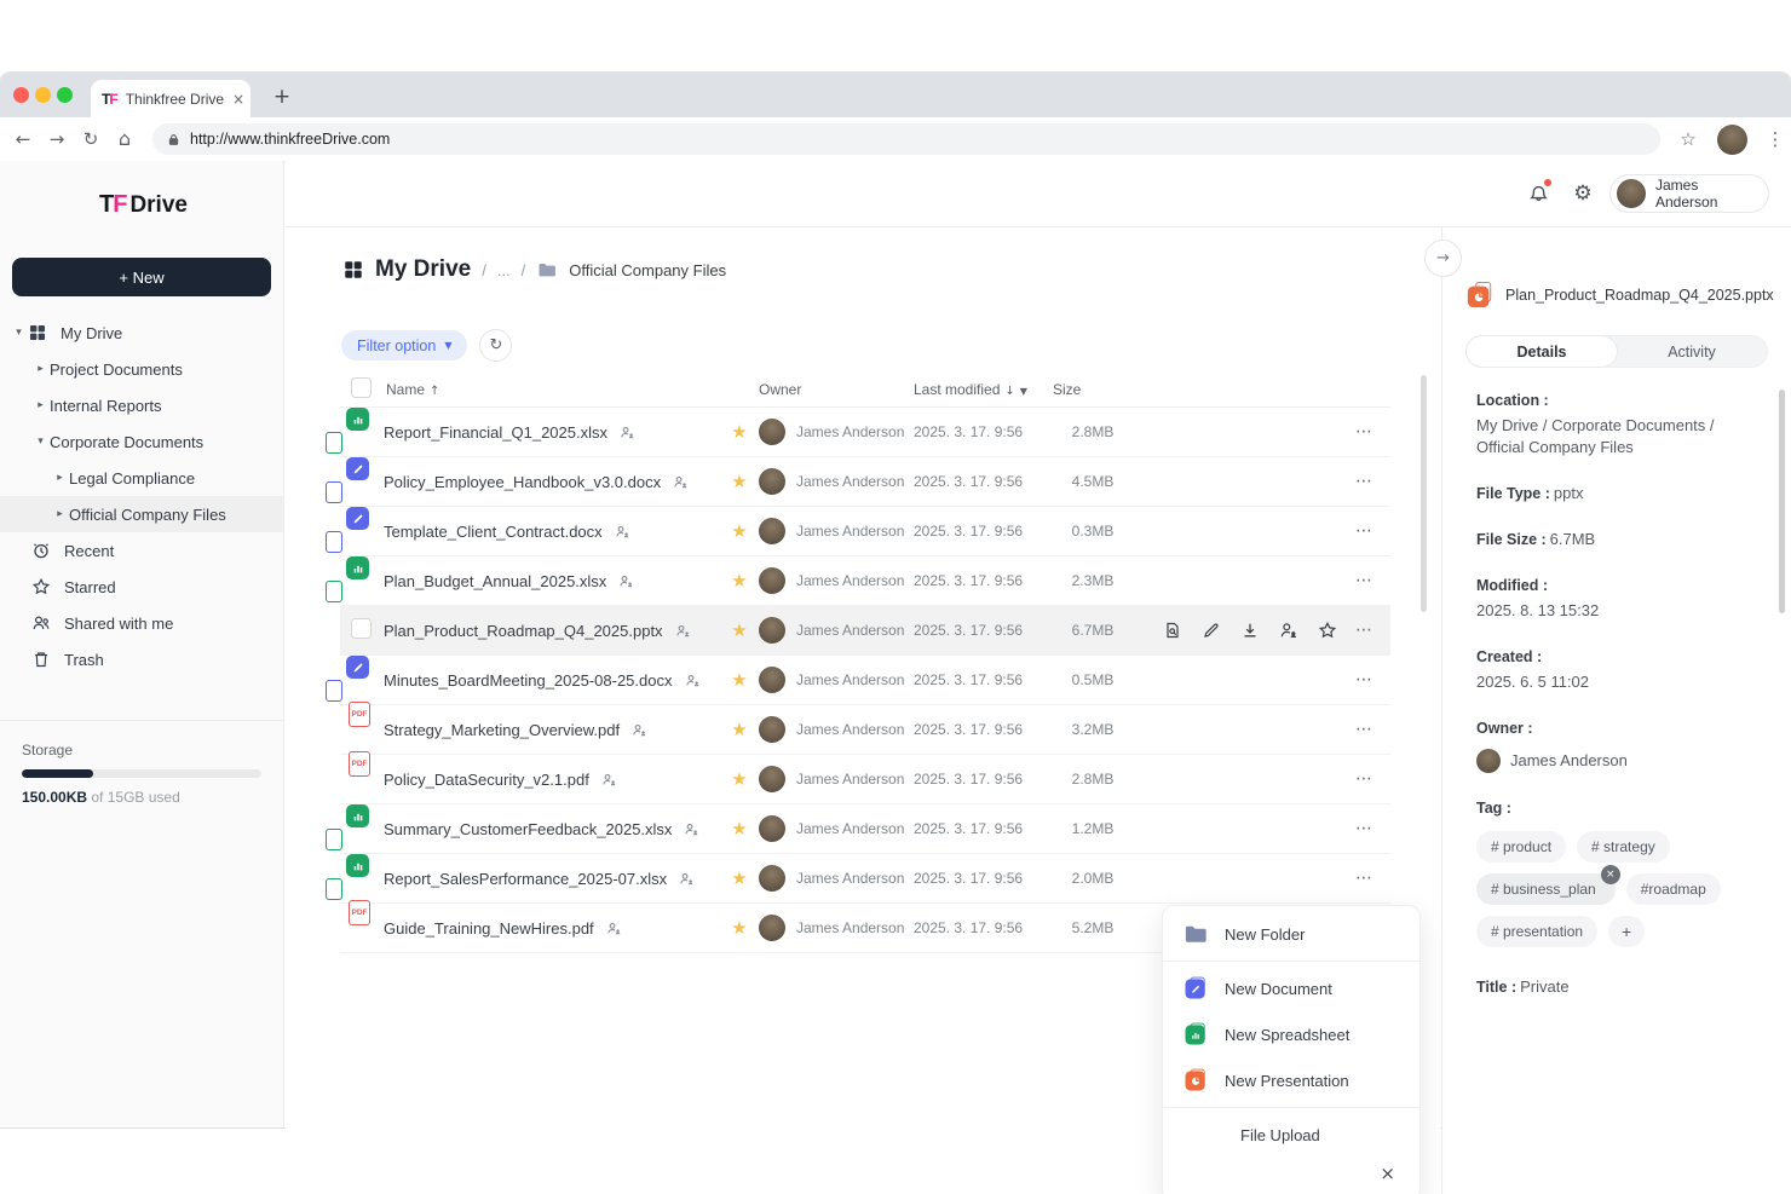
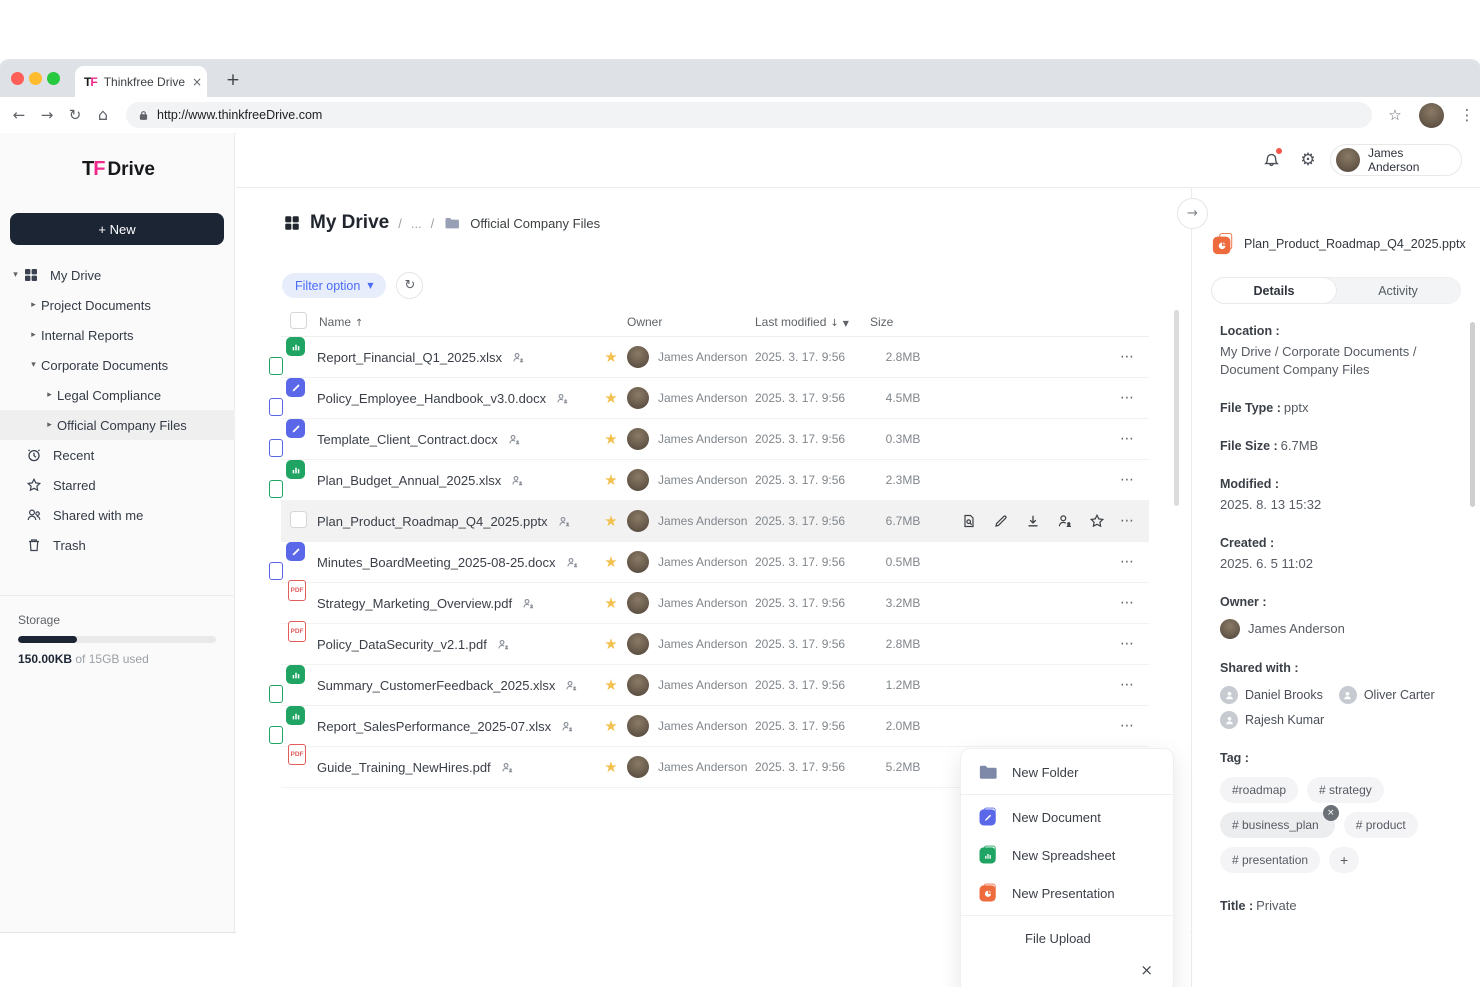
  TF
  Thinkfree Drive
  ×
  +
  ←
  →
  ↻
  ⌂
  http://www.thinkfreeDrive.com
  ☆
  ⋮
  TF
  Drive
  + New
  ▾
  My Drive
  ▸
  Project Documents
  ▸
  Internal Reports
  ▾
  Corporate Documents
  ▸
  Legal Compliance
  ▸
  Official Company Files
  Recent
  Starred
  Shared with me
  Trash
  Storage
  150.00KB of 15GB used
  ⚙
  James Anderson
  My Drive
  /
  ...
  /
  Official Company Files
  Filter option
  ▼
  ↻
  Name ↑
  Owner
  Last modified ↓ ▼
  Size
  Report_Financial_Q1_2025.xlsx
  ★
  James Anderson
  2025. 3. 17. 9:56
  2.8MB
  ⋯
  Policy_Employee_Handbook_v3.0.docx
  ★
  James Anderson
  2025. 3. 17. 9:56
  4.5MB
  ⋯
  Template_Client_Contract.docx
  ★
  James Anderson
  2025. 3. 17. 9:56
  0.3MB
  ⋯
  Plan_Budget_Annual_2025.xlsx
  ★
  James Anderson
  2025. 3. 17. 9:56
  2.3MB
  ⋯
  Plan_Product_Roadmap_Q4_2025.pptx
  ★
  James Anderson
  2025. 3. 17. 9:56
  6.7MB
  ⋯
  Minutes_BoardMeeting_2025-08-25.docx
  ★
  James Anderson
  2025. 3. 17. 9:56
  0.5MB
  ⋯
  Strategy_Marketing_Overview.pdf
  ★
  James Anderson
  2025. 3. 17. 9:56
  3.2MB
  ⋯
  Policy_DataSecurity_v2.1.pdf
  ★
  James Anderson
  2025. 3. 17. 9:56
  2.8MB
  ⋯
  Summary_CustomerFeedback_2025.xlsx
  ★
  James Anderson
  2025. 3. 17. 9:56
  1.2MB
  ⋯
  Report_SalesPerformance_2025-07.xlsx
  ★
  James Anderson
  2025. 3. 17. 9:56
  2.0MB
  ⋯
  Guide_Training_NewHires.pdf
  ★
  James Anderson
  2025. 3. 17. 9:56
  5.2MB
  →
  Plan_Product_Roadmap_Q4_2025.pptx
  Details
  Activity
  Location :
- My Drive / Corporate Documents / Official Company Files
+ My Drive / Corporate Documents / Document Company Files
  File Type : pptx
  File Size : 6.7MB
  Modified :
  2025. 8. 13 15:32
  Created :
  2025. 6. 5 11:02
  Owner :
  James Anderson
+ Shared with :
+ Daniel Brooks
+ Oliver Carter
+ Rajesh Kumar
  Tag :
- # product
+ #roadmap
  # strategy
  # business_plan
  ×
- #roadmap
+ # product
  # presentation
  +
  Title : Private
  New Folder
  New Document
  New Spreadsheet
  New Presentation
  File Upload
  ×
